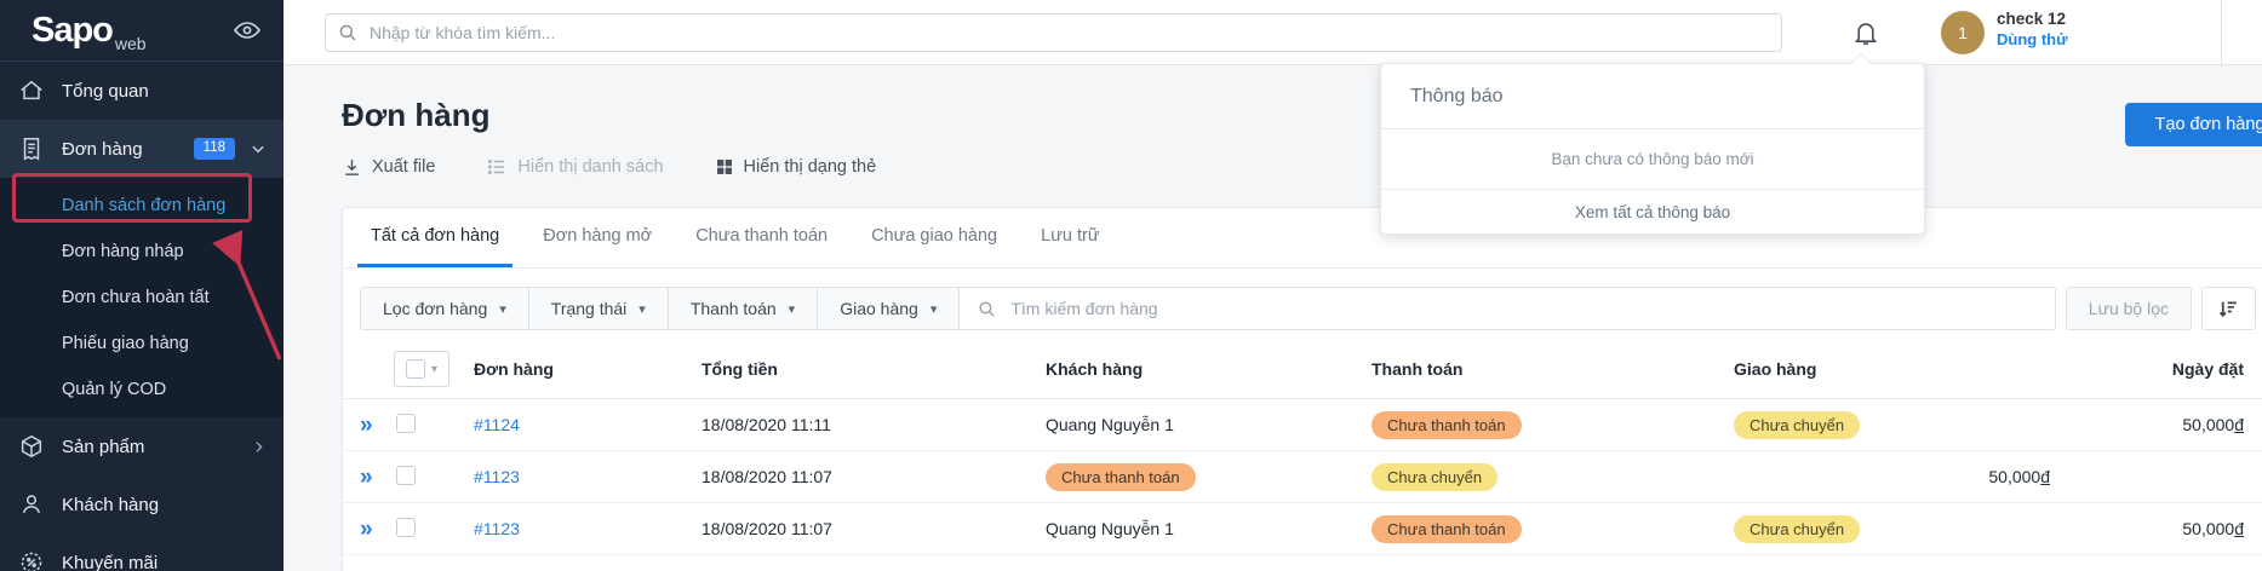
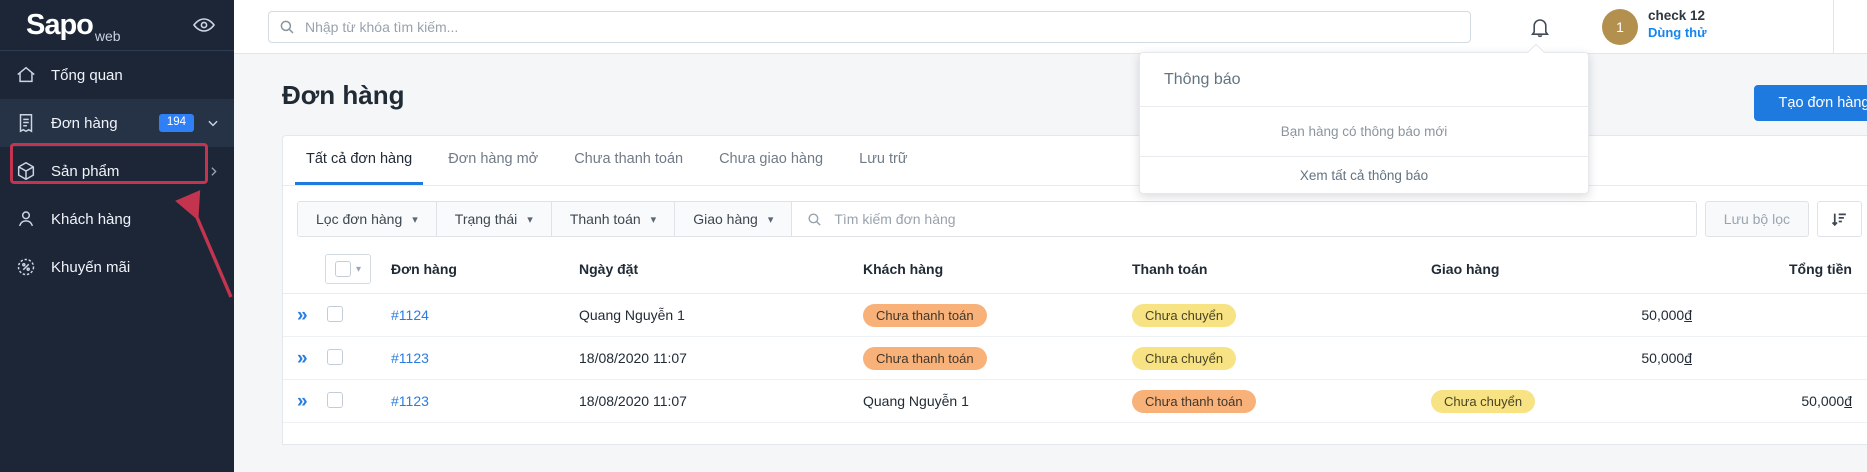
  Sapo
  web
  Tổng quan
  Đơn hàng
- 118
+ 194
- Danh sách đơn hàng
- Đơn hàng nháp
- Đơn chưa hoàn tất
- Phiếu giao hàng
- Quản lý COD
  Sản phẩm
  Khách hàng
  Khuyến mãi
  Nhập từ khóa tìm kiếm...
  1
  check 12
  Dùng thử
  Thông báo
- Bạn chưa có thông báo mới
+ Bạn hàng có thông báo mới
  Xem tất cả thông báo
  Đơn hàng
  Tạo đơn hàng
- Xuất file
- Hiển thị danh sách
- Hiển thị dạng thẻ
  Tất cả đơn hàng
  Đơn hàng mở
  Chưa thanh toán
  Chưa giao hàng
  Lưu trữ
  Lọc đơn hàng
  ▾
  Trạng thái
  ▾
  Thanh toán
  ▾
  Giao hàng
  ▾
  Tìm kiếm đơn hàng
  Lưu bộ lọc
  ▾
  Đơn hàng
- Tổng tiền
+ Ngày đặt
  Khách hàng
  Thanh toán
  Giao hàng
- Ngày đặt
+ Tổng tiền
  »
  #1124
- 18/08/2020 11:11
  Quang Nguyễn 1
  Chưa thanh toán
  Chưa chuyển
  50,000đ
  »
  #1123
  18/08/2020 11:07
  Chưa thanh toán
  Chưa chuyển
  50,000đ
  »
  #1123
  18/08/2020 11:07
  Quang Nguyễn 1
  Chưa thanh toán
  Chưa chuyển
  50,000đ
